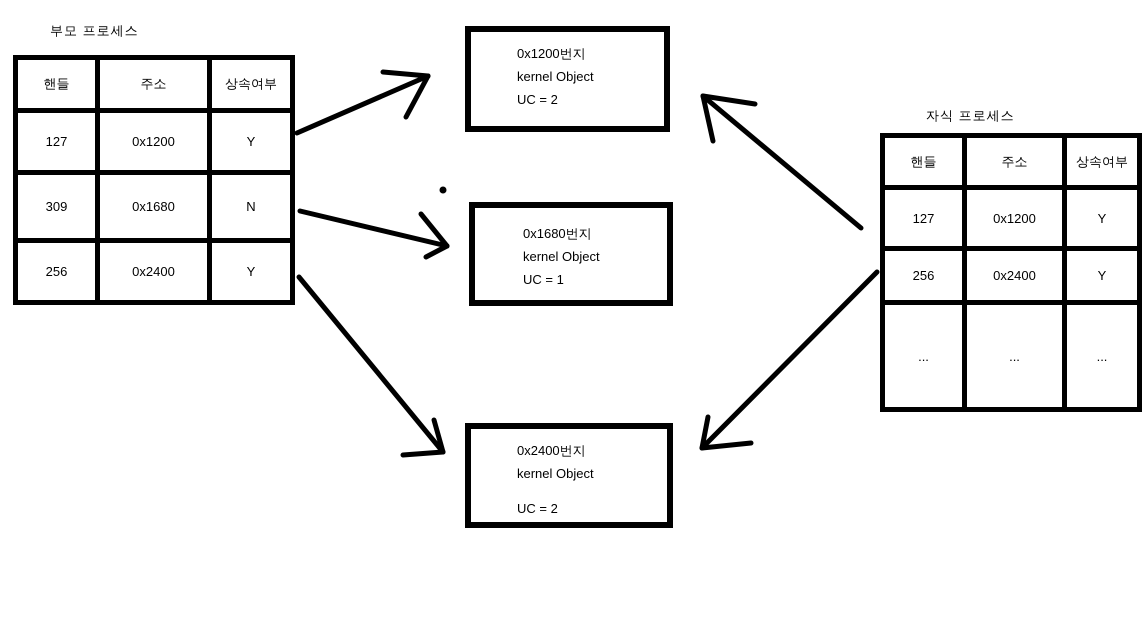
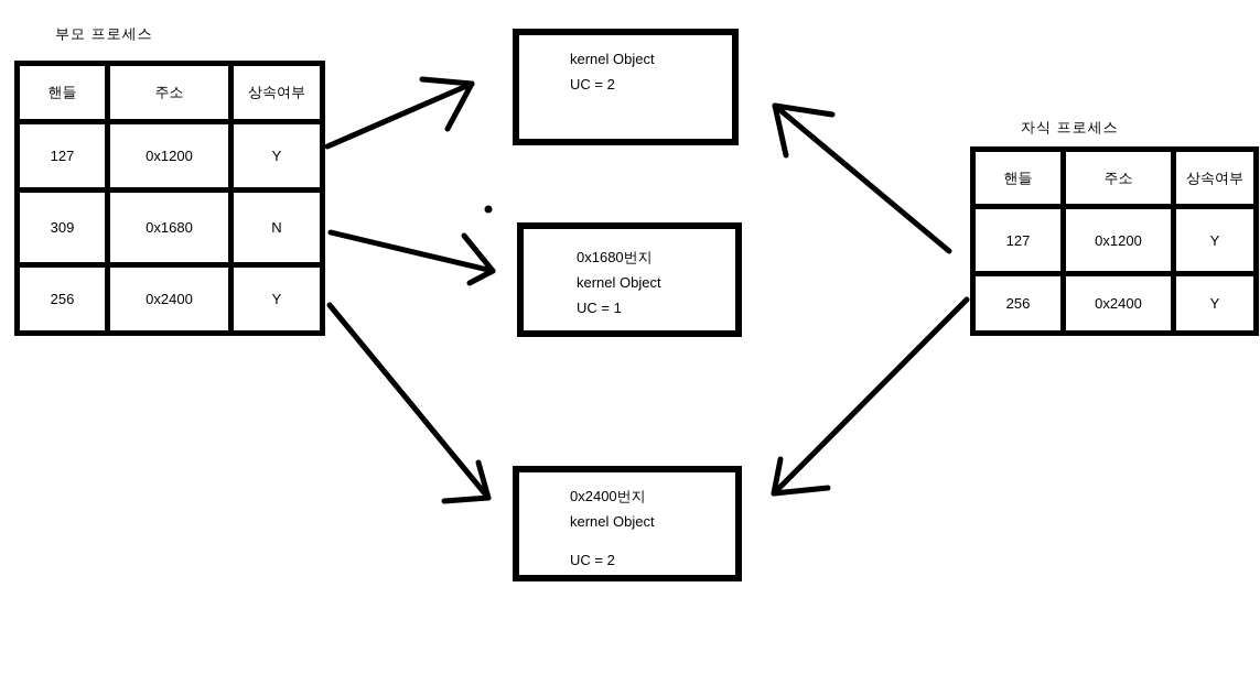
  부모 프로세스
  핸들	주소	상속여부
  127	0x1200	Y
  309	0x1680	N
  256	0x2400	Y
  자식 프로세스
  핸들	주소	상속여부
  127	0x1200	Y
  256	0x2400	Y
- ...	...	...
- 0x1200번지
  kernel Object
  UC = 2
  0x1680번지
  kernel Object
  UC = 1
  0x2400번지
  kernel Object
  UC = 2
